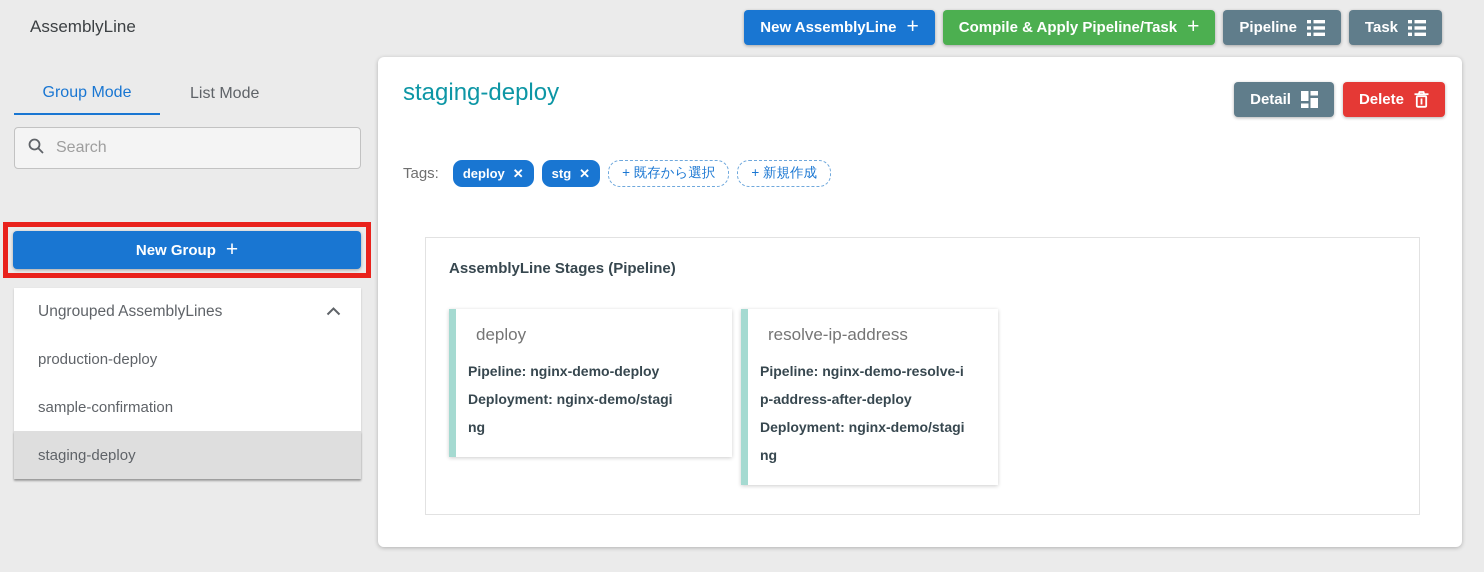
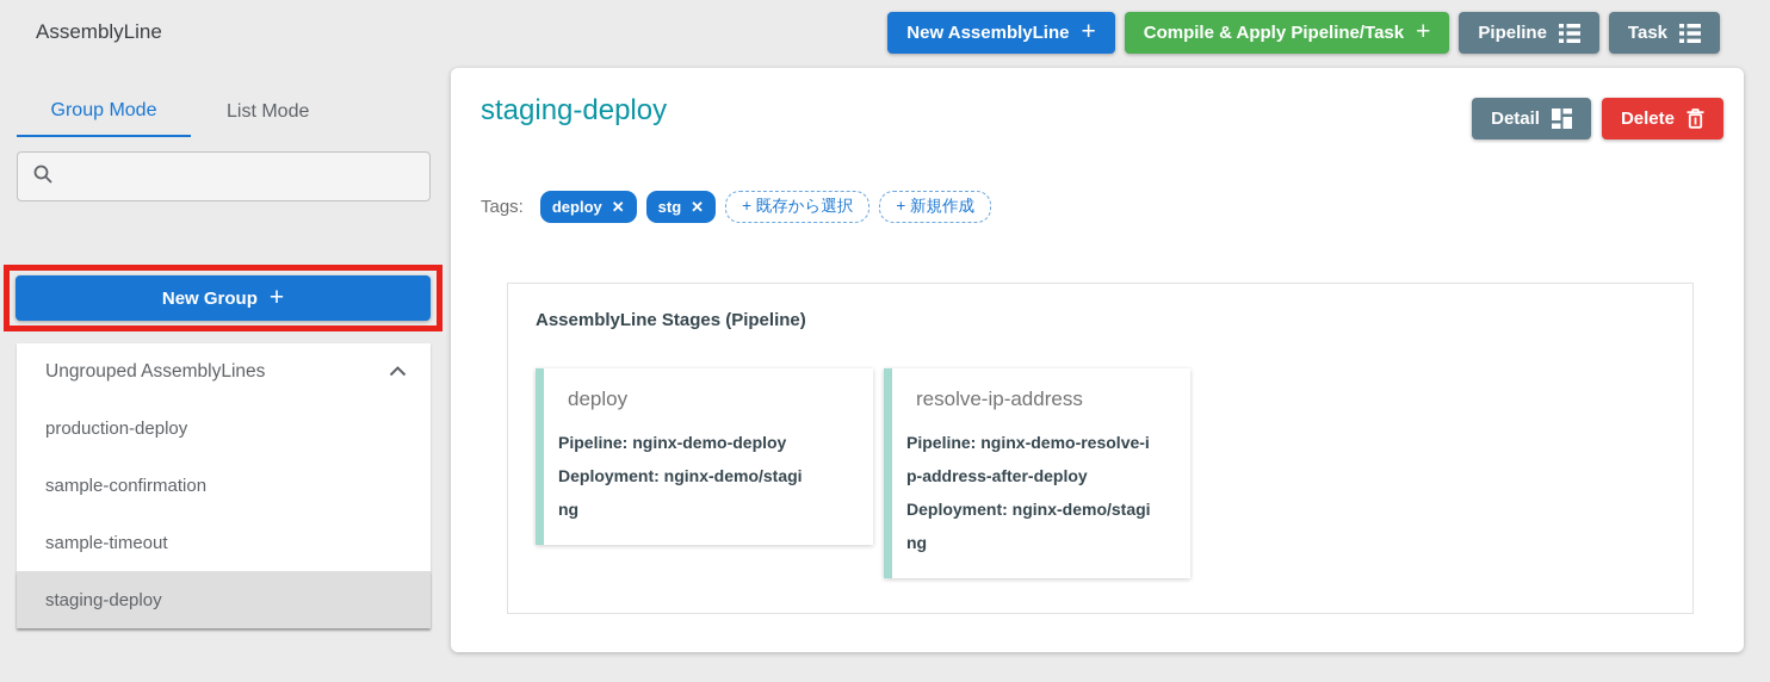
  AssemblyLine
  New AssemblyLine
  +
  Compile & Apply Pipeline/Task
  +
  Pipeline
  Task
  Group Mode
  List Mode
- Search
  New Group
  +
  Ungrouped AssemblyLines
  production-deploy
  sample-confirmation
+ sample-timeout
  staging-deploy
  staging-deploy
  Detail
  Delete
  Tags:
  deploy
  ✕
  stg
  ✕
  + 既存から選択
  + 新規作成
  AssemblyLine Stages (Pipeline)
  deploy
  Pipeline: nginx-demo-deploy
  Deployment: nginx-demo/staging
  resolve-ip-address
  Pipeline: nginx-demo-resolve-ip-address-after-deploy
  Deployment: nginx-demo/staging
